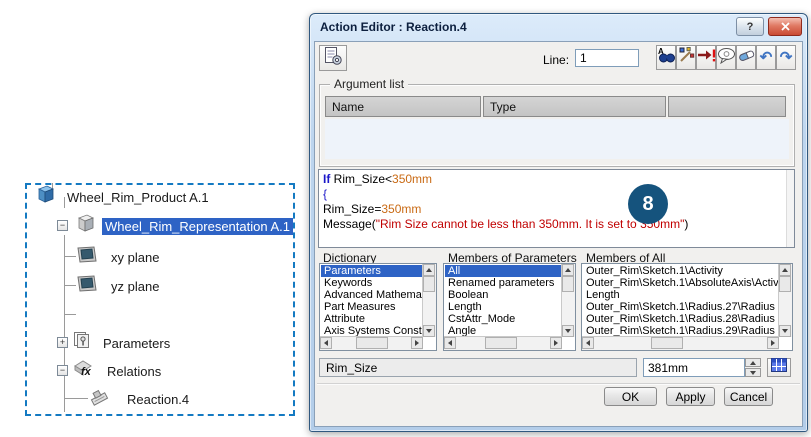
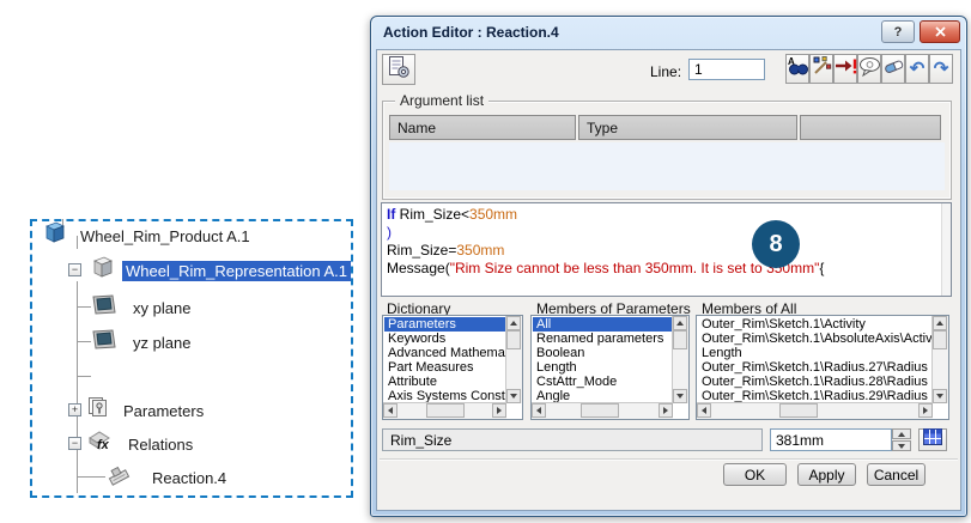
  Wheel_Rim_Product A.1
  −
  Wheel_Rim_Representation A.1
  xy plane
  yz plane
  +
  Parameters
  −
  fx
  Relations
  Reaction.4
  Action Editor : Reaction.4
  ?
  Line:
  1
  A
  ↶
  ↷
  Argument list
  Name
  Type
  If Rim_Size<350mm
- {
+ )
  Rim_Size=350mm
- Message("Rim Size cannot be less than 350mm. It is set to 350mm")
+ Message("Rim Size cannot be less than 350mm. It is set to 350mm"{
  Dictionary
  Members of Parameters
  Members of All
  Parameters
  Keywords
  Part Measures
  Attribute
  All
  Renamed parameters
  Boolean
  Length
  CstAttr_Mode
  Angle
  Outer_Rim\Sketch.1\Activity
  Outer_Rim\Sketch.1\AbsoluteAxis\Activ
  Length
  Outer_Rim\Sketch.1\Radius.27\Radius
  Outer_Rim\Sketch.1\Radius.28\Radius
  Outer_Rim\Sketch.1\Radius.29\Radius
  Rim_Size
  381mm
  OK
  Apply
  Cancel
  8
